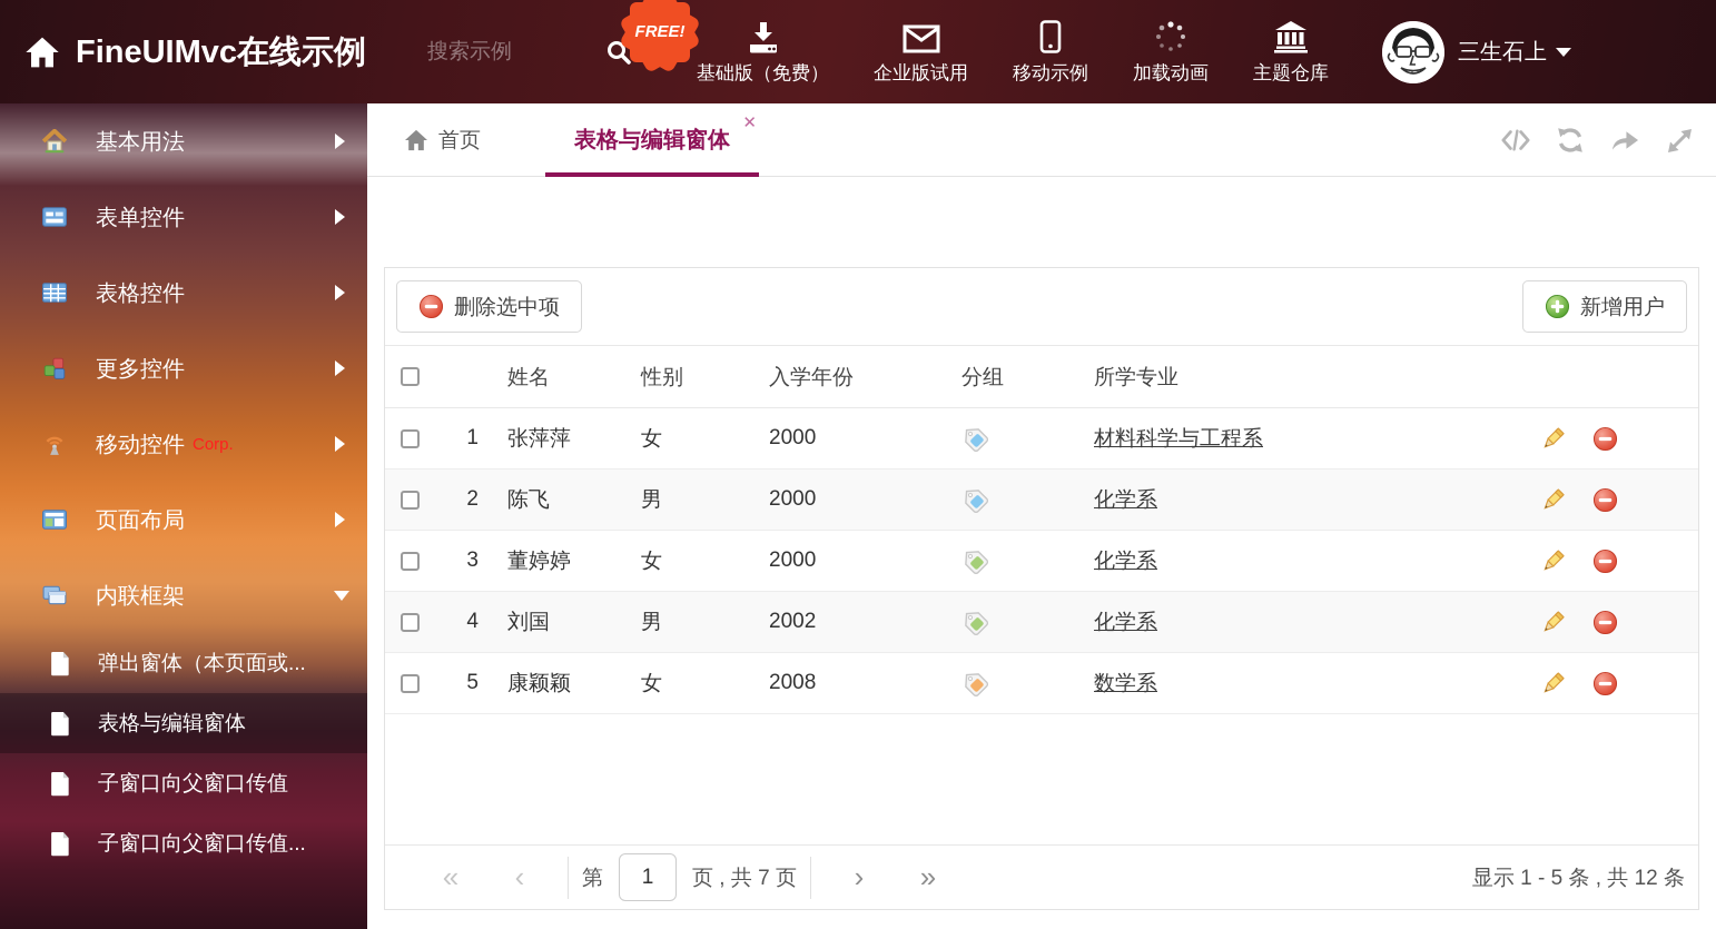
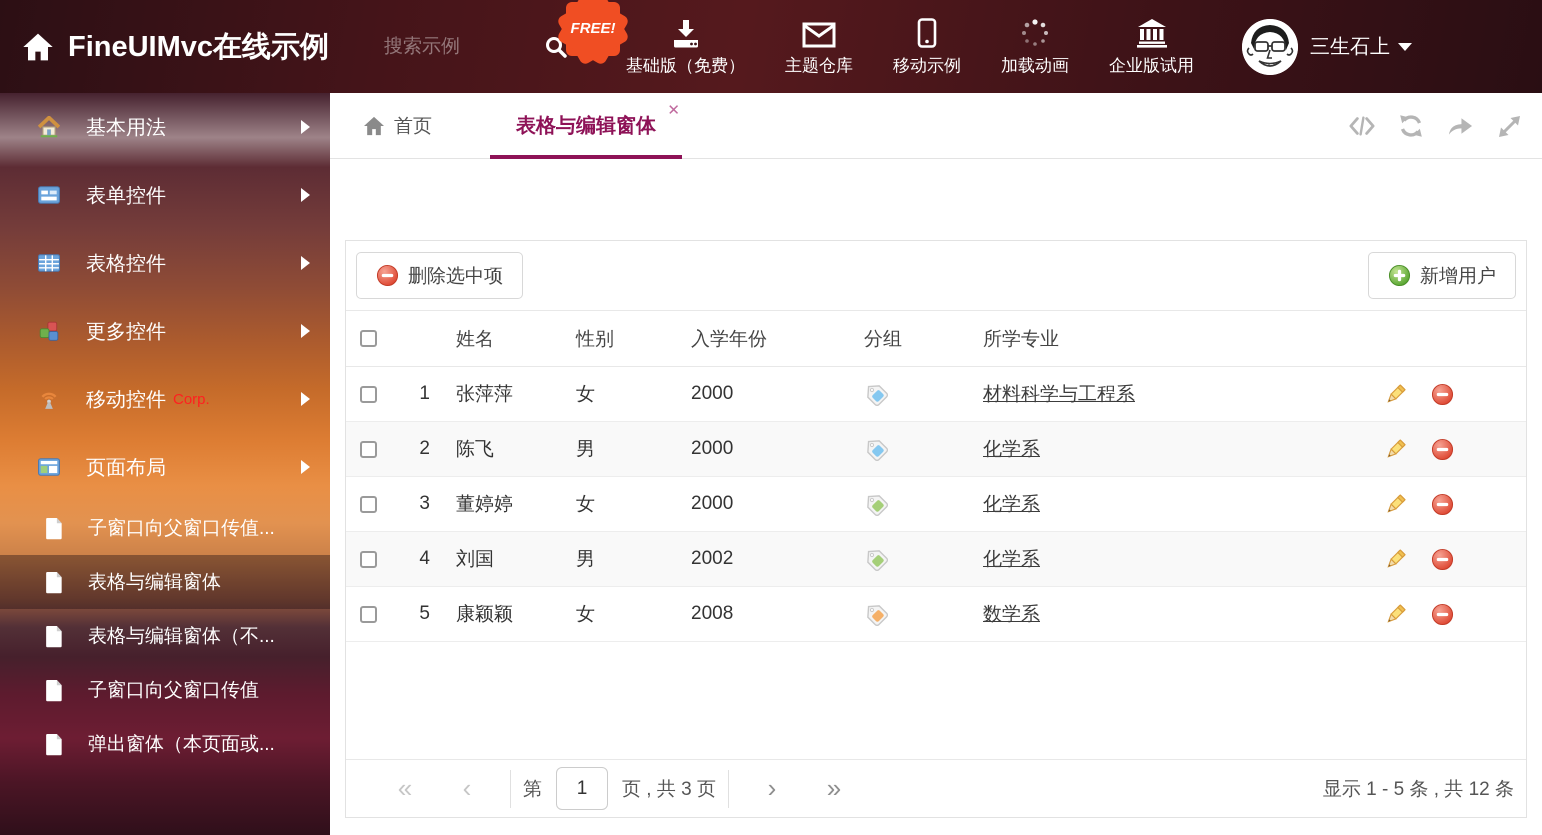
  FineUIMvc在线示例
  搜索示例
  FREE!
  基础版（免费）
- 企业版试用
+ 主题仓库
  移动示例
  加载动画
- 主题仓库
+ 企业版试用
  三生石上
  基本用法
  表单控件
  表格控件
  更多控件
  移动控件
  Corp.
  页面布局
- 内联框架
- 弹出窗体（本页面或...
+ 子窗口向父窗口传值...
  表格与编辑窗体
+ 表格与编辑窗体（不...
  子窗口向父窗口传值
- 子窗口向父窗口传值...
+ 弹出窗体（本页面或...
  首页
  表格与编辑窗体
  ✕
  删除选中项
  新增用户
  姓名
  性别
  入学年份
  分组
  所学专业
  1
  张萍萍
  女
  2000
  材料科学与工程系
  2
  陈飞
  男
  2000
  化学系
  3
  董婷婷
  女
  2000
  化学系
  4
  刘国
  男
  2002
  化学系
  5
  康颖颖
  女
  2008
  数学系
  «
  ‹
  第
  1
- 页 , 共 7 页
+ 页 , 共 3 页
  ›
  »
  显示 1 - 5 条 , 共 12 条
